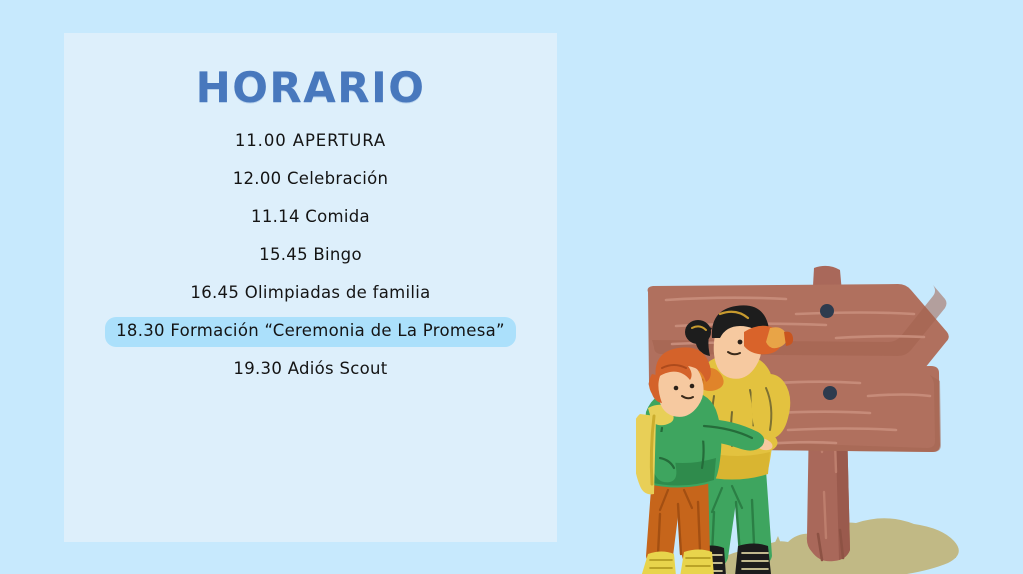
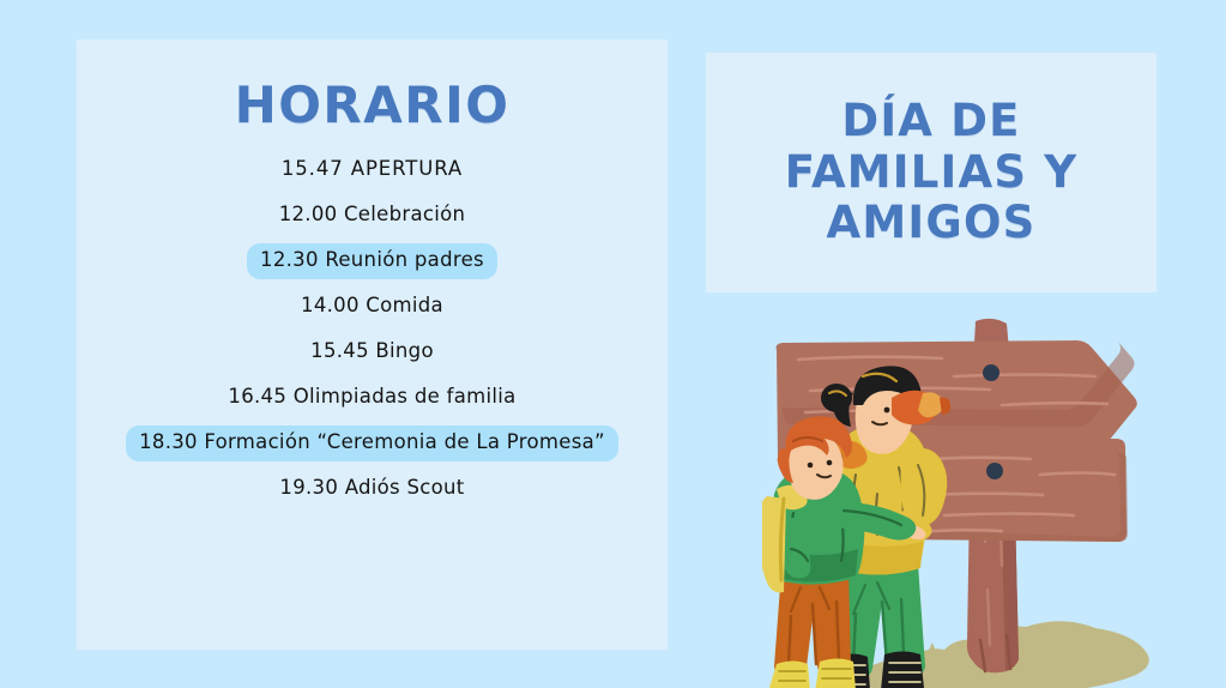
  HORARIO
- 11.00 APERTURA
+ 15.47 APERTURA
  12.00 Celebración
+ 12.30 Reunión padres
- 11.14 Comida
+ 14.00 Comida
  15.45 Bingo
  16.45 Olimpiadas de familia
  18.30 Formación “Ceremonia de La Promesa”
  19.30 Adiós Scout
+ DÍA DE
+ FAMILIAS Y
+ AMIGOS
